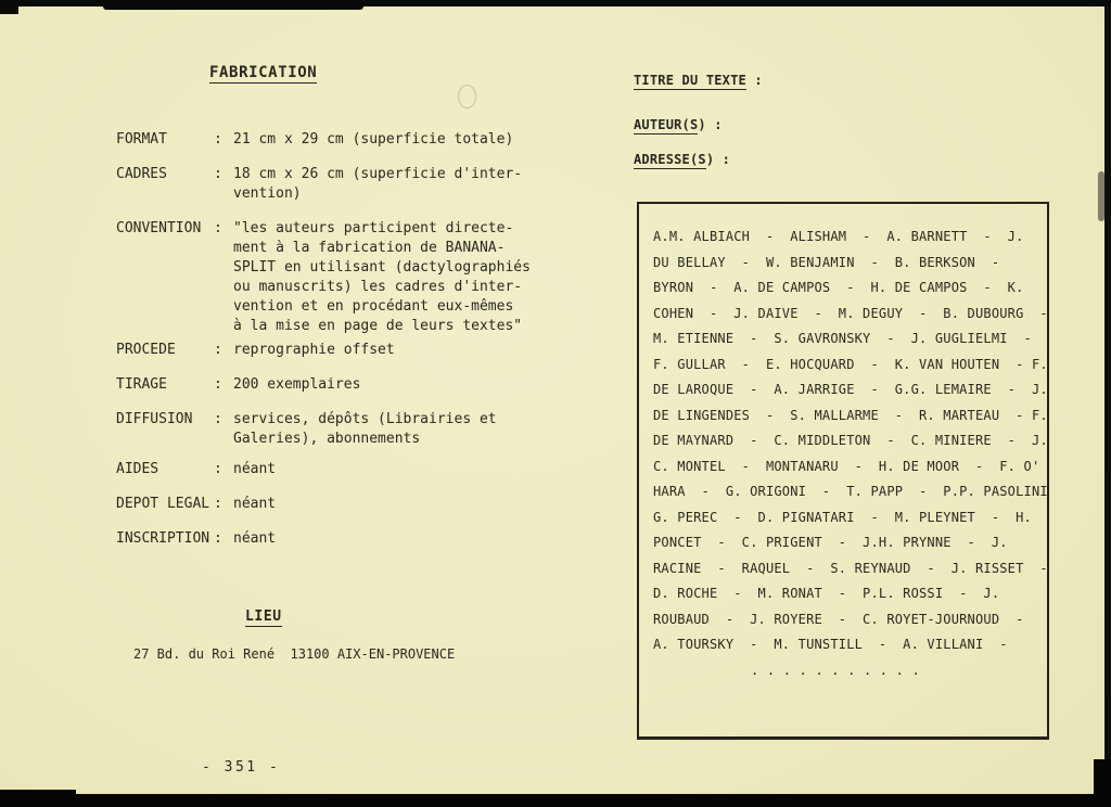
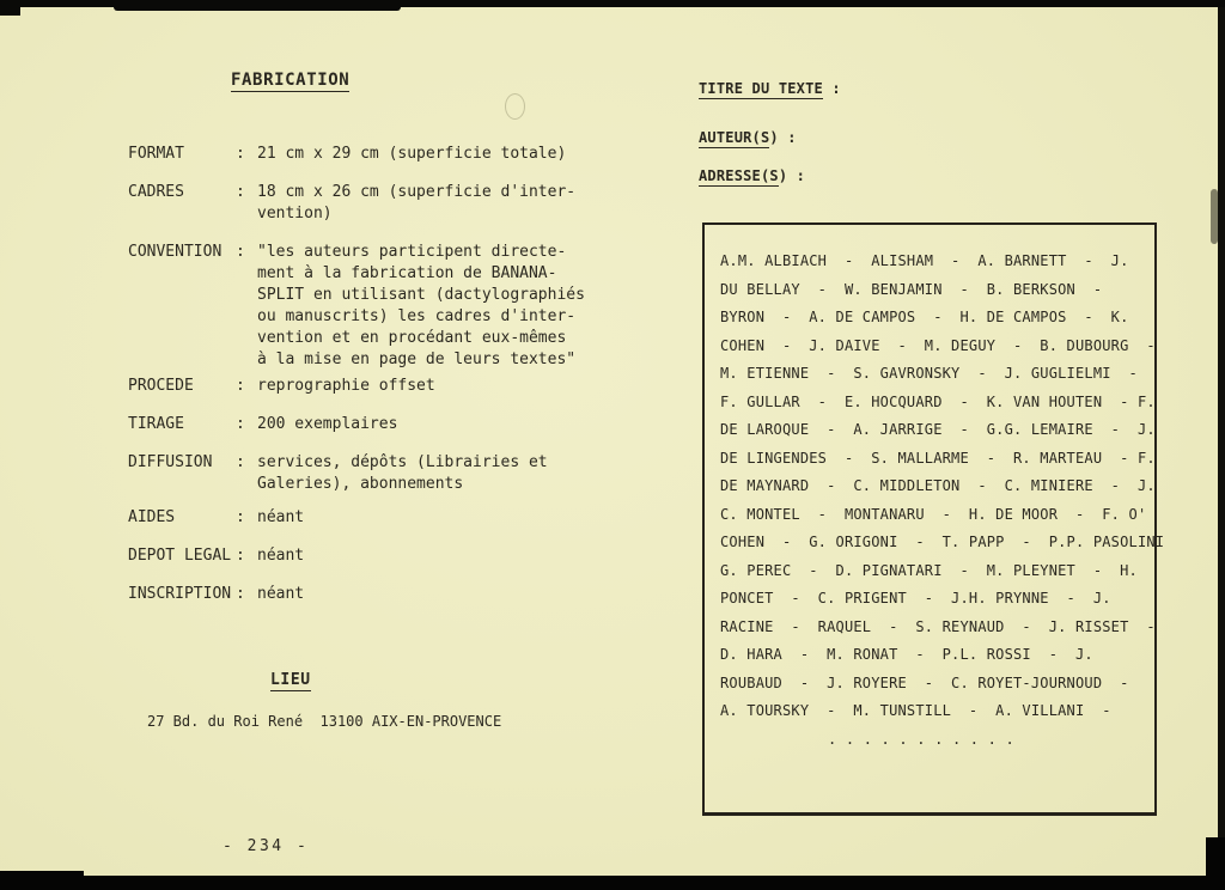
  FABRICATION
  FORMAT
  :
  21 cm x 29 cm (superficie totale)
  CADRES
  :
  18 cm x 26 cm (superficie d'inter-
  vention)
  CONVENTION
  :
  "les auteurs participent directe-
  ment à la fabrication de BANANA-
  SPLIT en utilisant (dactylographiés
  ou manuscrits) les cadres d'inter-
  vention et en procédant eux-mêmes
  à la mise en page de leurs textes"
  PROCEDE
  :
  reprographie offset
  TIRAGE
  :
  200 exemplaires
  DIFFUSION
  :
  services, dépôts (Librairies et
  Galeries), abonnements
  AIDES
  :
  néant
  DEPOT LEGAL
  :
  néant
  INSCRIPTION
  :
  néant
  LIEU
  27 Bd. du Roi René 13100 AIX-EN-PROVENCE
- - 351 -
+ - 234 -
  TITRE DU TEXTE :
  AUTEUR(S) :
  ADRESSE(S) :
  A.M. ALBIACH - ALISHAM - A. BARNETT - J.
  DU BELLAY - W. BENJAMIN - B. BERKSON -
  BYRON - A. DE CAMPOS - H. DE CAMPOS - K.
  COHEN - J. DAIVE - M. DEGUY - B. DUBOURG -
  M. ETIENNE - S. GAVRONSKY - J. GUGLIELMI -
  F. GULLAR - E. HOCQUARD - K. VAN HOUTEN - F.
  DE LAROQUE - A. JARRIGE - G.G. LEMAIRE - J.
  DE LINGENDES - S. MALLARME - R. MARTEAU - F.
  DE MAYNARD - C. MIDDLETON - C. MINIERE - J.
  C. MONTEL - MONTANARU - H. DE MOOR - F. O'
- HARA - G. ORIGONI - T. PAPP - P.P. PASOLINI
+ COHEN - G. ORIGONI - T. PAPP - P.P. PASOLINI
  G. PEREC - D. PIGNATARI - M. PLEYNET - H.
  PONCET - C. PRIGENT - J.H. PRYNNE - J.
  RACINE - RAQUEL - S. REYNAUD - J. RISSET -
- D. ROCHE - M. RONAT - P.L. ROSSI - J.
+ D. HARA - M. RONAT - P.L. ROSSI - J.
  ROUBAUD - J. ROYERE - C. ROYET-JOURNOUD -
  A. TOURSKY - M. TUNSTILL - A. VILLANI -
  . . . . . . . . . . .
